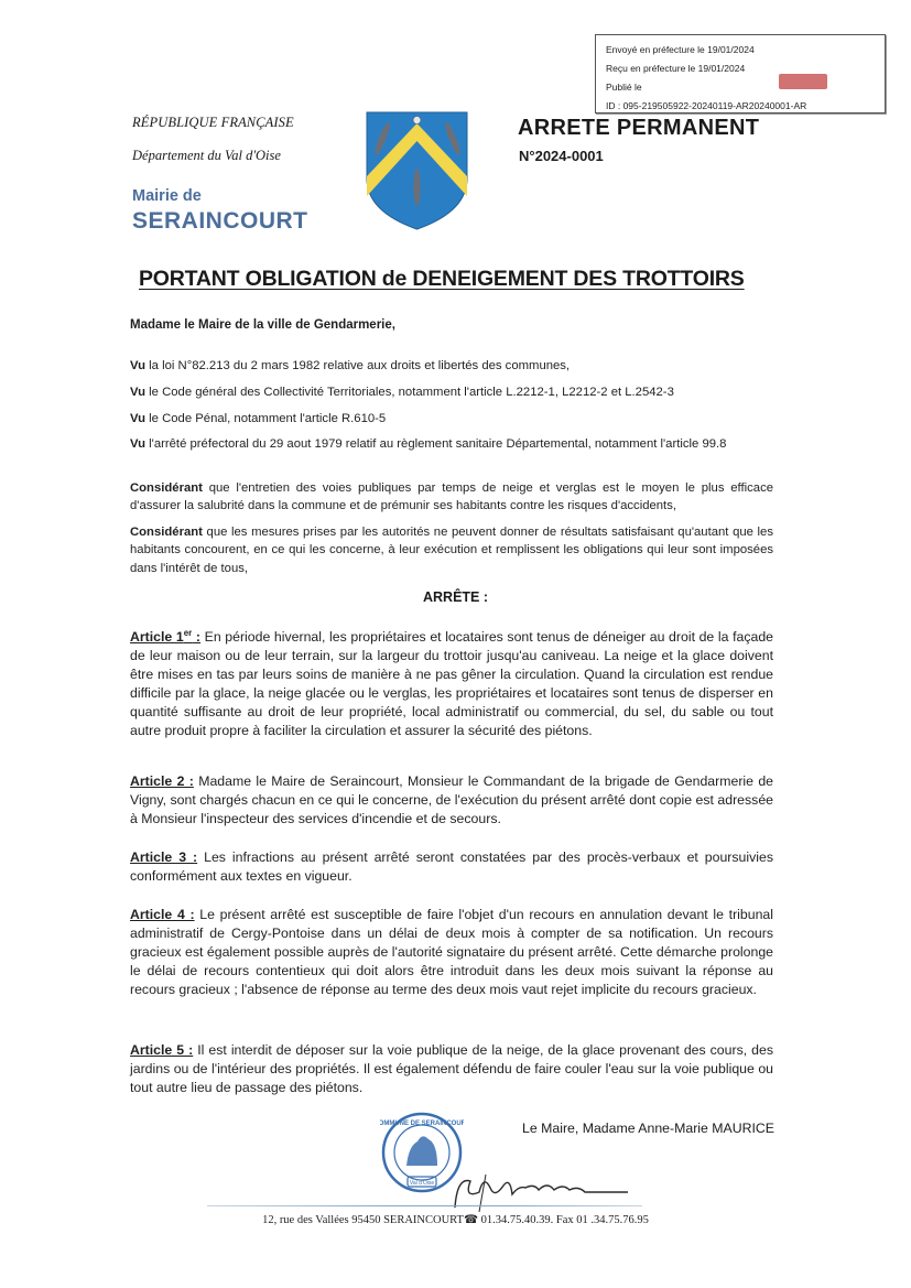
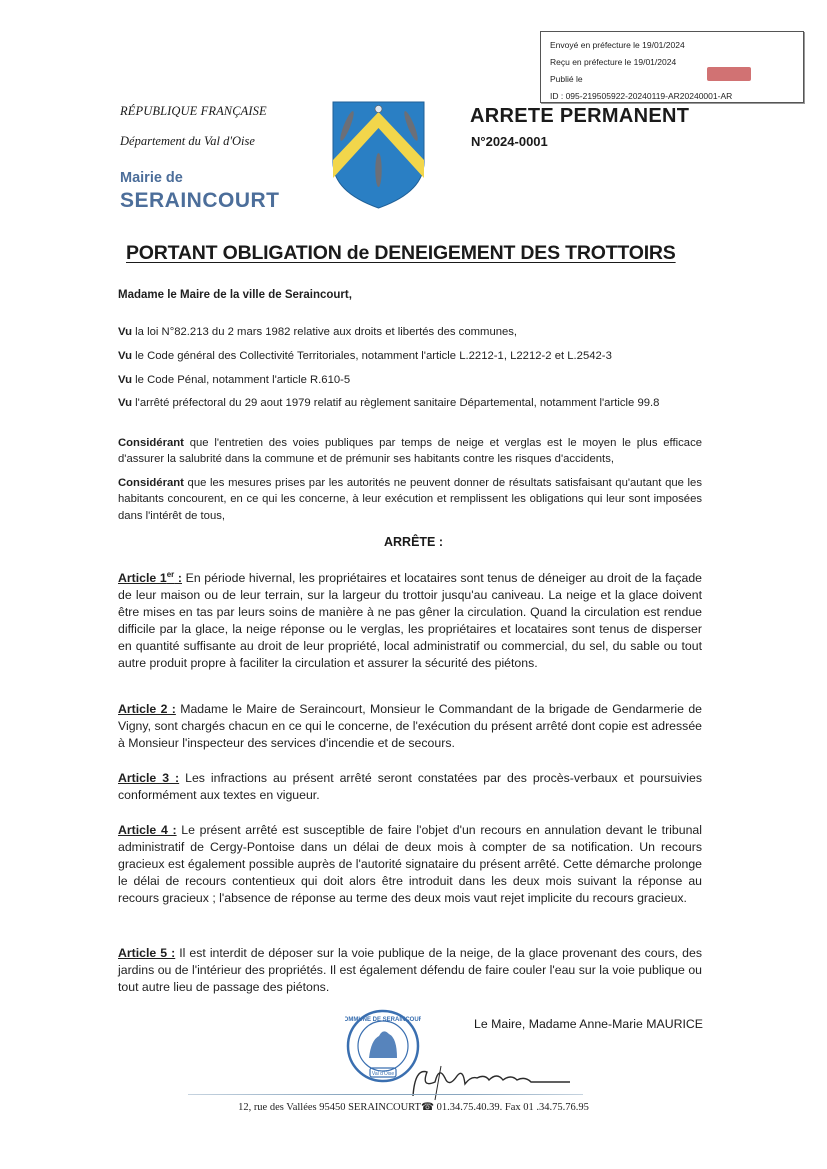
  Envoyé en préfecture le 19/01/2024
  Reçu en préfecture le 19/01/2024
  Publié le
  ID : 095-219505922-20240119-AR20240001-AR
  RÉPUBLIQUE FRANÇAISE
  Département du Val d'Oise
  Mairie de
  SERAINCOURT
  ARRETE PERMANENT
  N°2024-0001
  PORTANT OBLIGATION de DENEIGEMENT DES TROTTOIRS
- Madame le Maire de la ville de Gendarmerie,
+ Madame le Maire de la ville de Seraincourt,
  Vu la loi N°82.213 du 2 mars 1982 relative aux droits et libertés des communes,
  Vu le Code général des Collectivité Territoriales, notamment l'article L.2212-1, L2212-2 et L.2542-3
  Vu le Code Pénal, notamment l'article R.610-5
  Vu l'arrêté préfectoral du 29 aout 1979 relatif au règlement sanitaire Départemental, notamment l'article 99.8
  Considérant que l'entretien des voies publiques par temps de neige et verglas est le moyen le plus efficace d'assurer la salubrité dans la commune et de prémunir ses habitants contre les risques d'accidents,
  Considérant que les mesures prises par les autorités ne peuvent donner de résultats satisfaisant qu'autant que les habitants concourent, en ce qui les concerne, à leur exécution et remplissent les obligations qui leur sont imposées dans l'intérêt de tous,
  ARRÊTE :
- Article 1er : En période hivernal, les propriétaires et locataires sont tenus de déneiger au droit de la façade de leur maison ou de leur terrain, sur la largeur du trottoir jusqu'au caniveau. La neige et la glace doivent être mises en tas par leurs soins de manière à ne pas gêner la circulation. Quand la circulation est rendue difficile par la glace, la neige glacée ou le verglas, les propriétaires et locataires sont tenus de disperser en quantité suffisante au droit de leur propriété, local administratif ou commercial, du sel, du sable ou tout autre produit propre à faciliter la circulation et assurer la sécurité des piétons.
+ Article 1er : En période hivernal, les propriétaires et locataires sont tenus de déneiger au droit de la façade de leur maison ou de leur terrain, sur la largeur du trottoir jusqu'au caniveau. La neige et la glace doivent être mises en tas par leurs soins de manière à ne pas gêner la circulation. Quand la circulation est rendue difficile par la glace, la neige réponse ou le verglas, les propriétaires et locataires sont tenus de disperser en quantité suffisante au droit de leur propriété, local administratif ou commercial, du sel, du sable ou tout autre produit propre à faciliter la circulation et assurer la sécurité des piétons.
  Article 2 : Madame le Maire de Seraincourt, Monsieur le Commandant de la brigade de Gendarmerie de Vigny, sont chargés chacun en ce qui le concerne, de l'exécution du présent arrêté dont copie est adressée à Monsieur l'inspecteur des services d'incendie et de secours.
  Article 3 : Les infractions au présent arrêté seront constatées par des procès-verbaux et poursuivies conformément aux textes en vigueur.
  Article 4 : Le présent arrêté est susceptible de faire l'objet d'un recours en annulation devant le tribunal administratif de Cergy-Pontoise dans un délai de deux mois à compter de sa notification. Un recours gracieux est également possible auprès de l'autorité signataire du présent arrêté. Cette démarche prolonge le délai de recours contentieux qui doit alors être introduit dans les deux mois suivant la réponse au recours gracieux ; l'absence de réponse au terme des deux mois vaut rejet implicite du recours gracieux.
  Article 5 : Il est interdit de déposer sur la voie publique de la neige, de la glace provenant des cours, des jardins ou de l'intérieur des propriétés. Il est également défendu de faire couler l'eau sur la voie publique ou tout autre lieu de passage des piétons.
  Le Maire, Madame Anne-Marie MAURICE
  12, rue des Vallées 95450 SERAINCOURT☎ 01.34.75.40.39. Fax 01 .34.75.76.95
